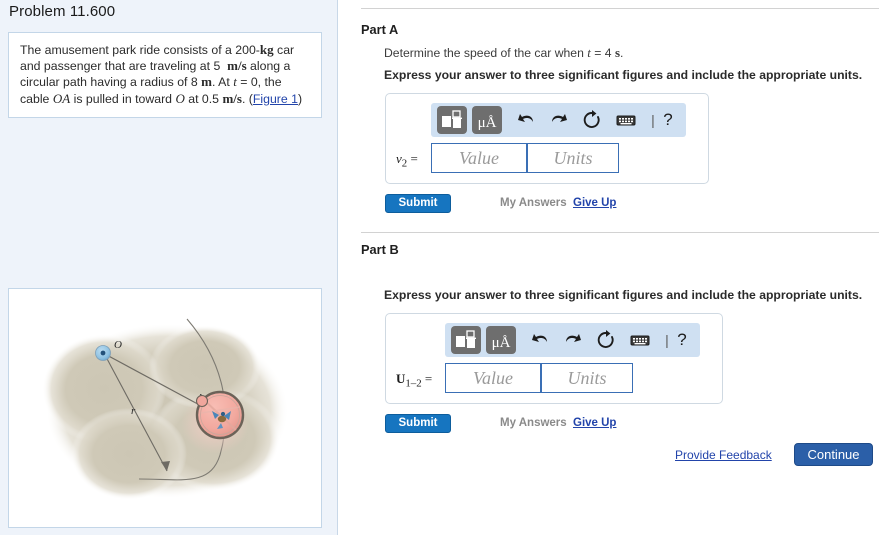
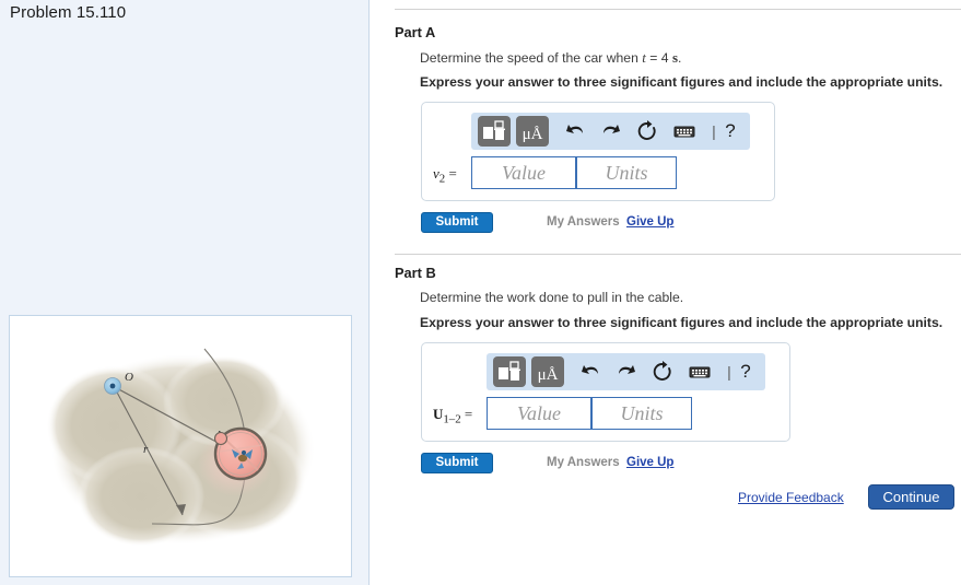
- Problem 11.600
+ Problem 15.110
- The amusement park ride consists of a 200-kg car and passenger that are traveling at 5 m/s along a circular path having a radius of 8 m. At t = 0, the cable OA is pulled in toward O at 0.5 m/s. (Figure 1)
  O
  r
  Part A
  Determine the speed of the car when t = 4 s.
  Express your answer to three significant figures and include the appropriate units.
  μÅ
  |
  ?
  v2 =
  Value
  Units
  Submit
  My Answers
  Give Up
  Part B
+ Determine the work done to pull in the cable.
  Express your answer to three significant figures and include the appropriate units.
  μÅ
  |
  ?
  U1–2 =
  Value
  Units
  Submit
  My Answers
  Give Up
  Provide Feedback
  Continue
